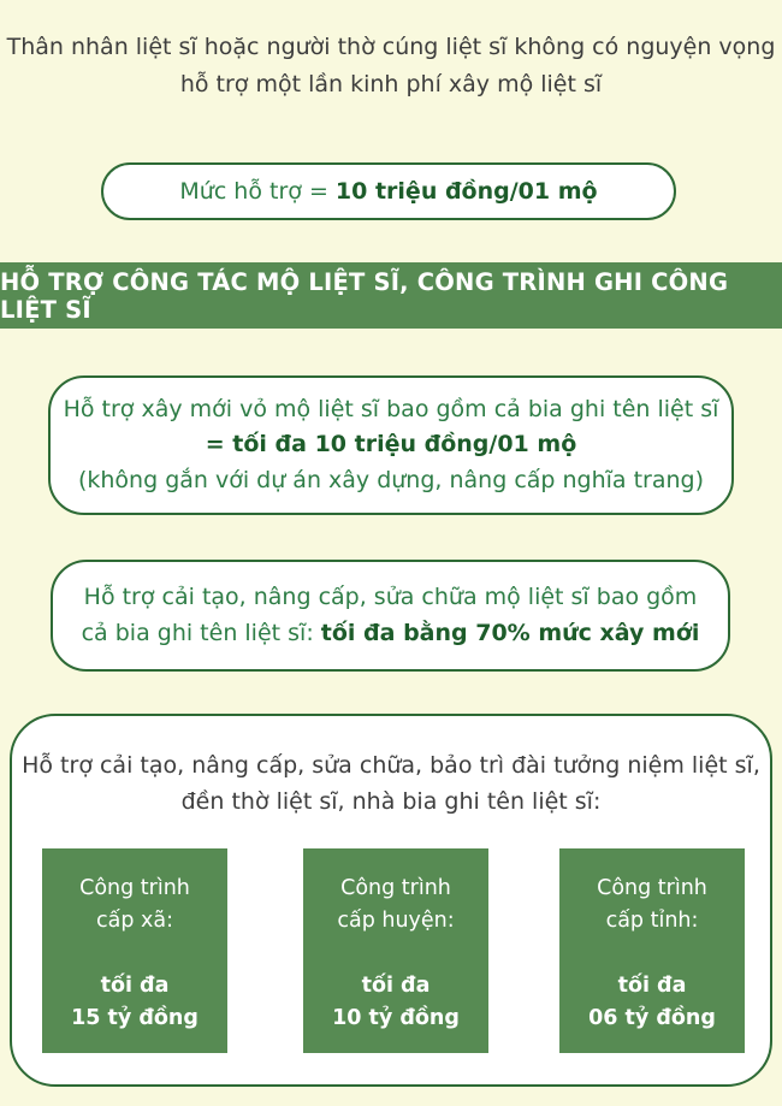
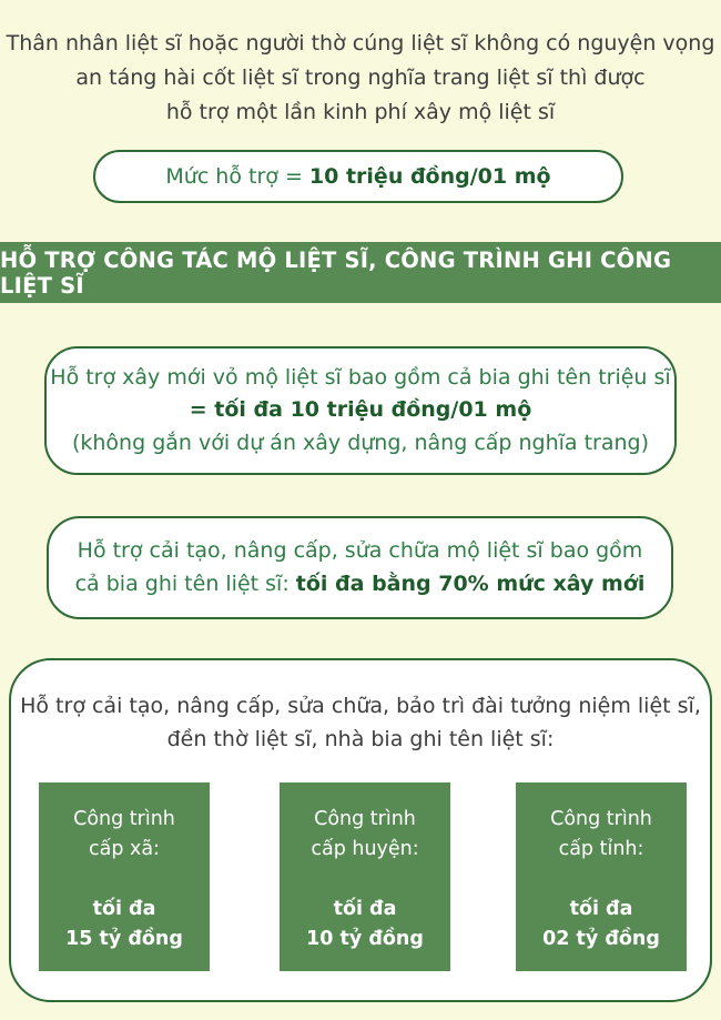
  Thân nhân liệt sĩ hoặc người thờ cúng liệt sĩ không có nguyện vọng
+ an táng hài cốt liệt sĩ trong nghĩa trang liệt sĩ thì được
  hỗ trợ một lần kinh phí xây mộ liệt sĩ
  Mức hỗ trợ =
  10 triệu đồng/01 mộ
  HỖ TRỢ CÔNG TÁC MỘ LIỆT SĨ, CÔNG TRÌNH GHI CÔNG LIỆT SĨ
- Hỗ trợ xây mới vỏ mộ liệt sĩ bao gồm cả bia ghi tên liệt sĩ
+ Hỗ trợ xây mới vỏ mộ liệt sĩ bao gồm cả bia ghi tên triệu sĩ
  = tối đa 10 triệu đồng/01 mộ
  (không gắn với dự án xây dựng, nâng cấp nghĩa trang)
  Hỗ trợ cải tạo, nâng cấp, sửa chữa mộ liệt sĩ bao gồm
  cả bia ghi tên liệt sĩ: tối đa bằng 70% mức xây mới
  Hỗ trợ cải tạo, nâng cấp, sửa chữa, bảo trì đài tưởng niệm liệt sĩ,
  đền thờ liệt sĩ, nhà bia ghi tên liệt sĩ:
  Công trình
  cấp xã:
  tối đa
  15 tỷ đồng
  Công trình
  cấp huyện:
  tối đa
  10 tỷ đồng
  Công trình
  cấp tỉnh:
  tối đa
- 06 tỷ đồng
+ 02 tỷ đồng
